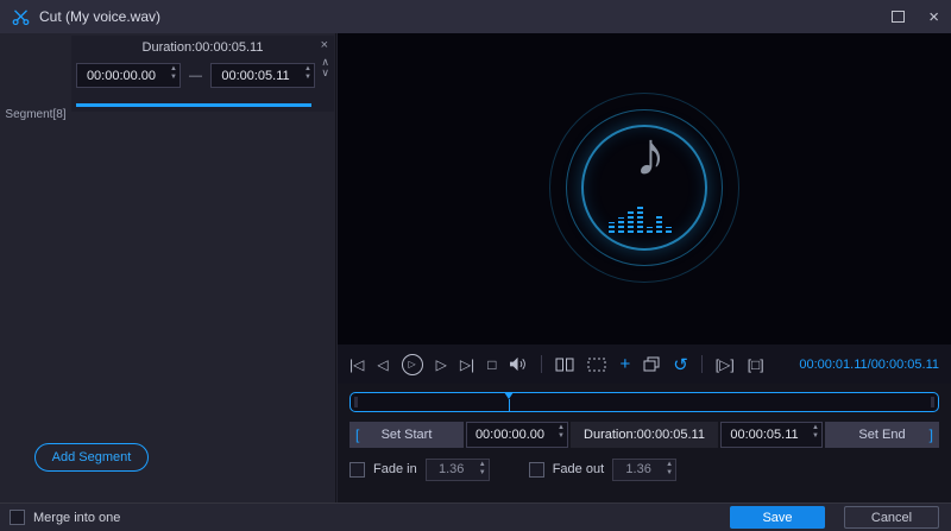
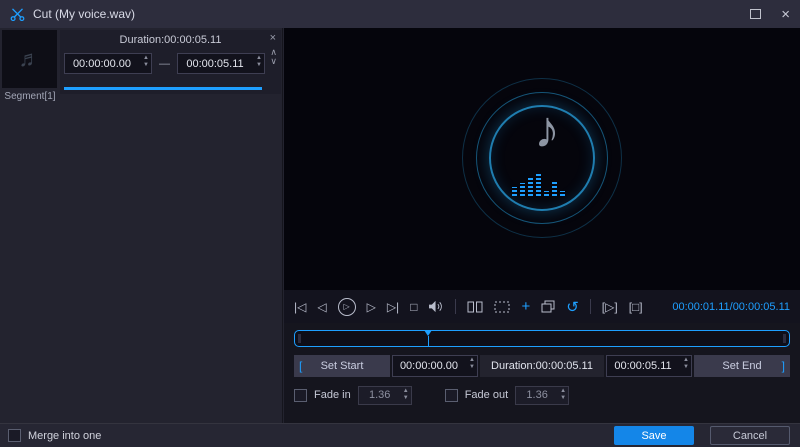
  Cut (My voice.wav)
  ×
+ ♬
- Segment[8]
+ Segment[1]
  Duration:00:00:05.11
  ×
  ∧
  ∨
  00:00:00.00
  —
  00:00:05.11
- Add Segment
  ♪
  |◁
  ◁
  ▷
  ▷
  ▷|
  □
  +
  ↺
  [▷]
  [□]
  00:00:01.11/00:00:05.11
  [
  Set Start
  00:00:00.00
  Duration:00:00:05.11
  00:00:05.11
  Set End
  ]
  Fade in
  1.36
  Fade out
  1.36
  Merge into one
  Save
  Cancel
